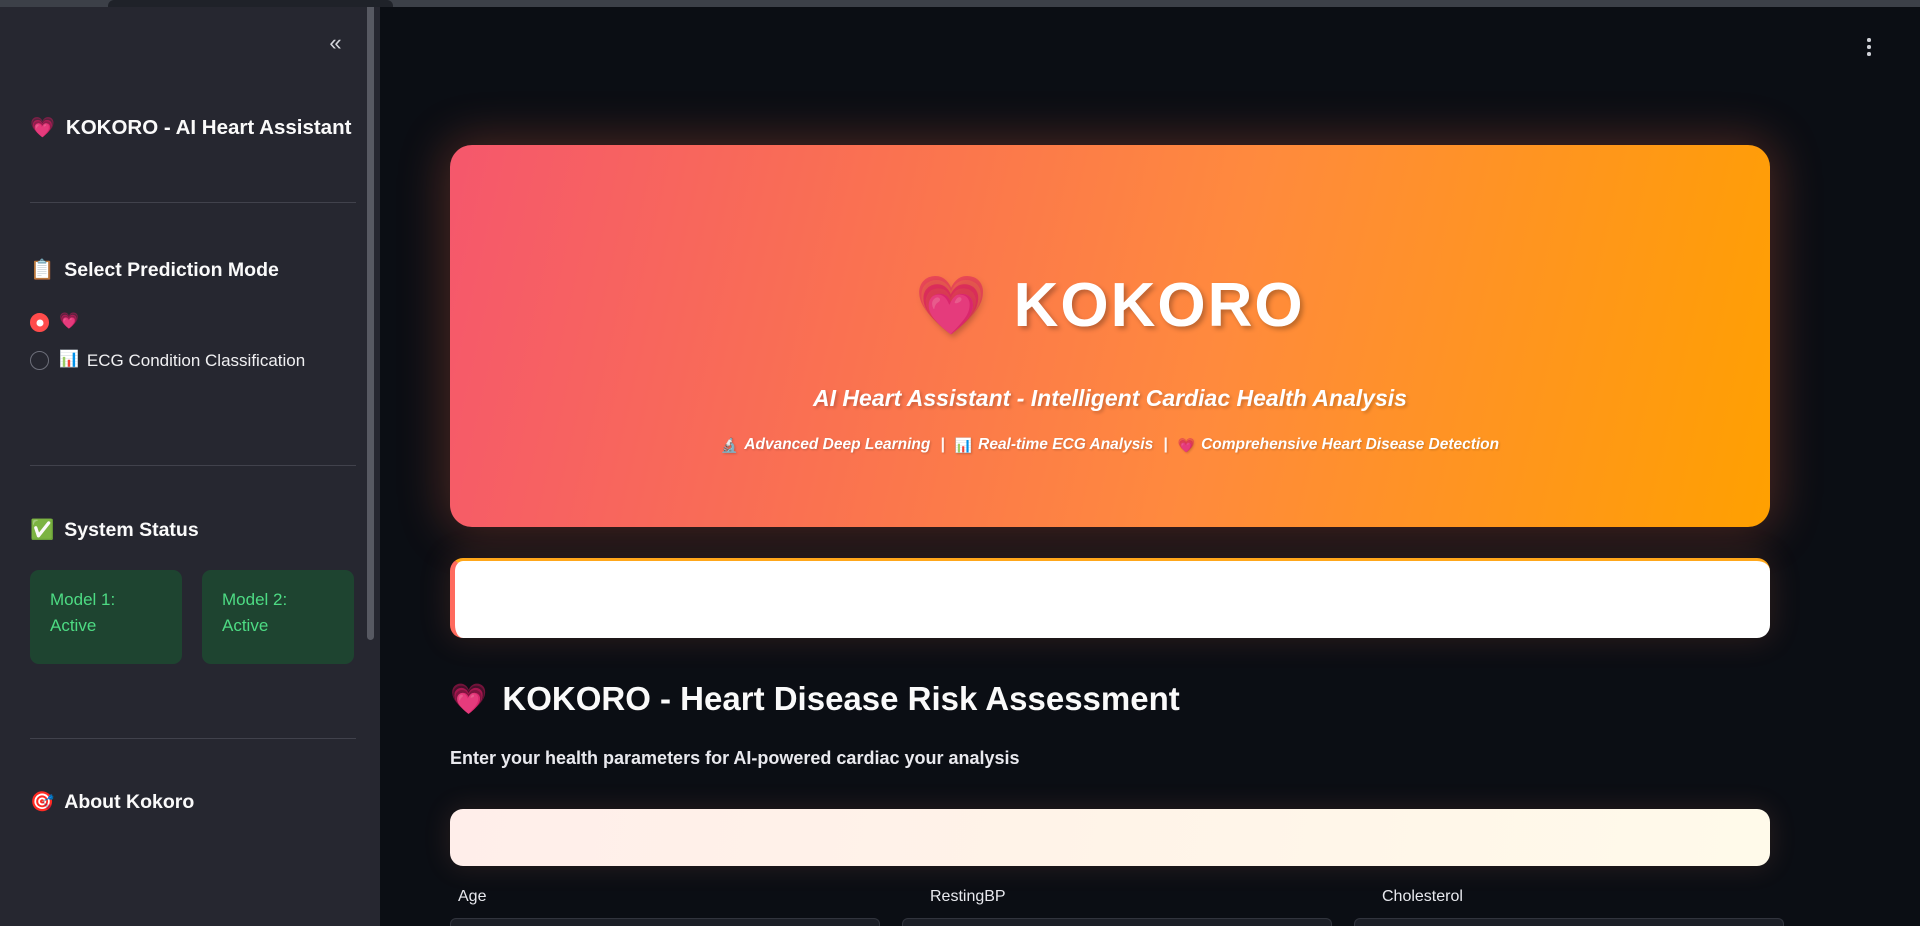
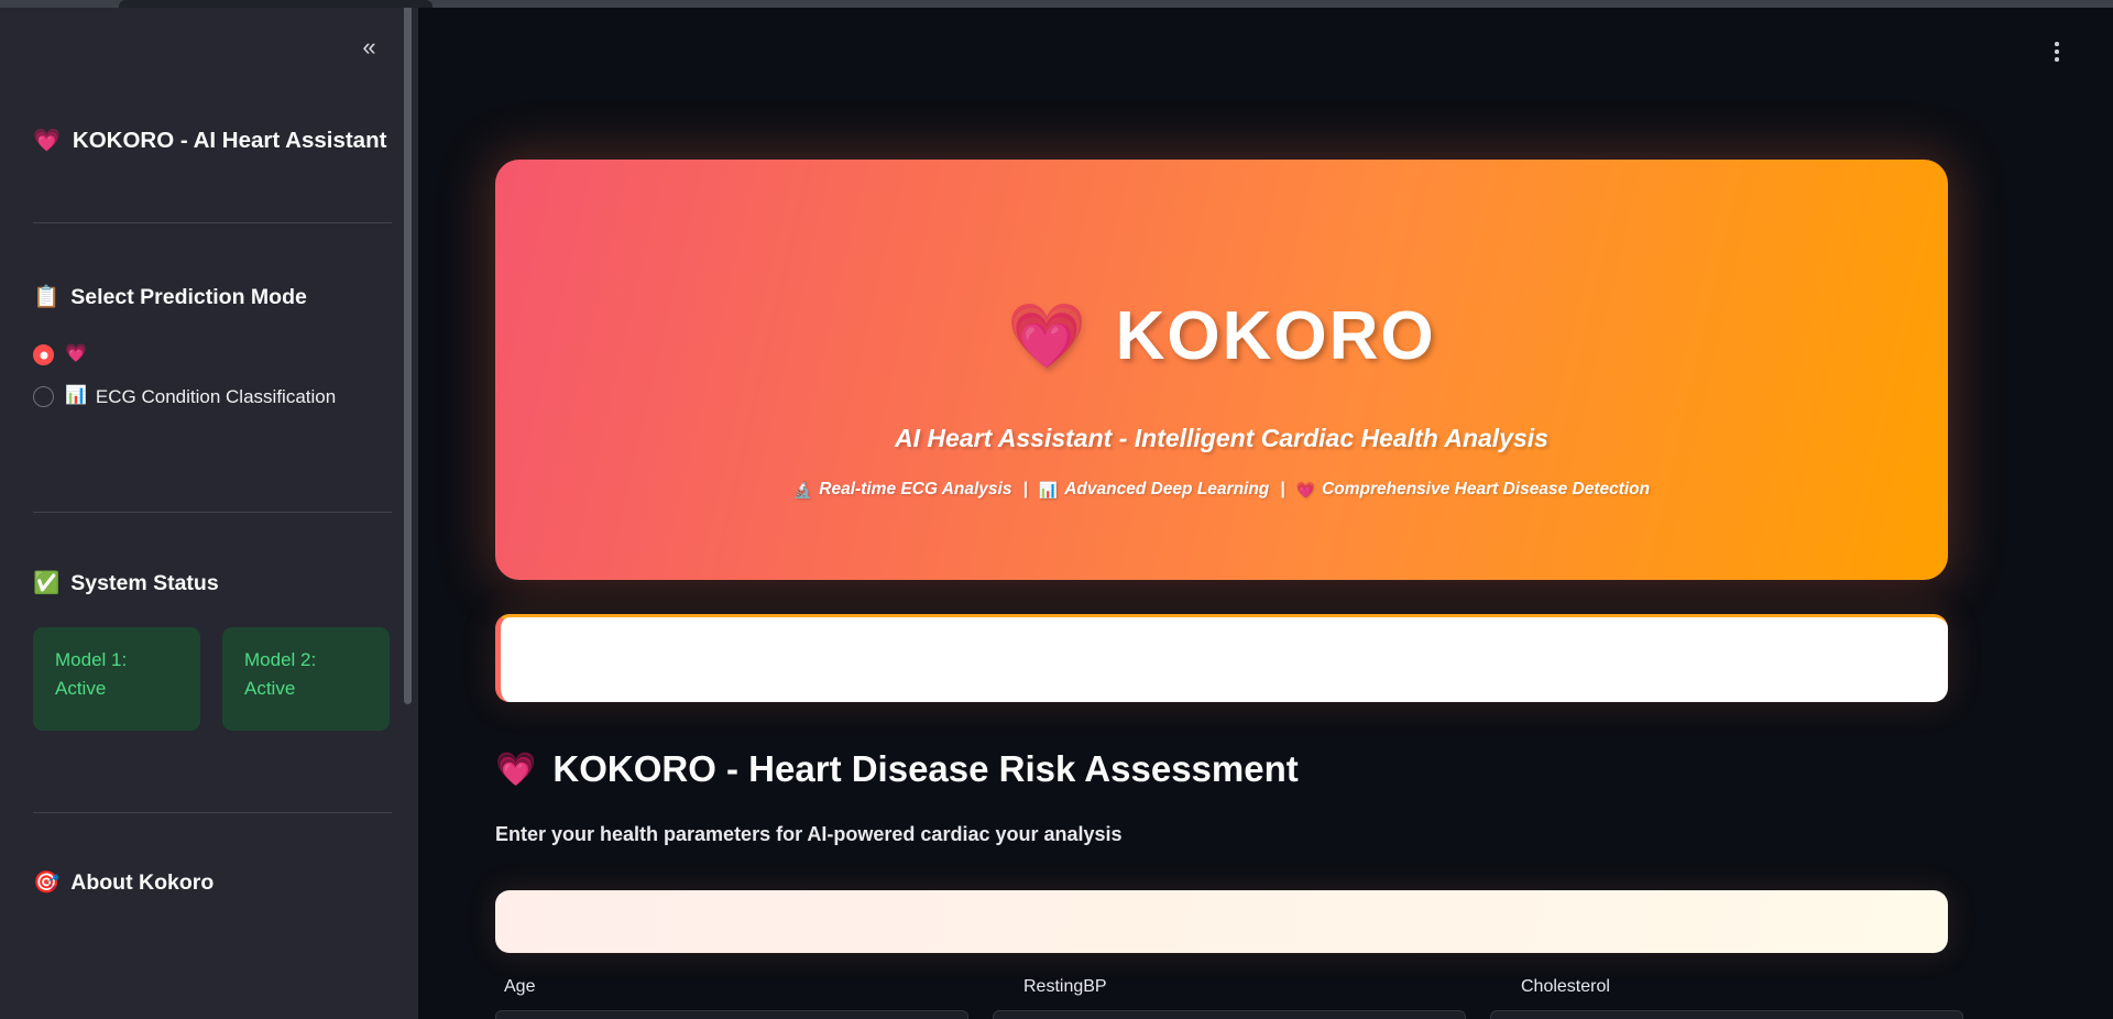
  «
  💗
  KOKORO - AI Heart Assistant
  📋
  Select Prediction Mode
  💗
  📊
  ECG Condition Classification
  ✅
  System Status
  Model 1:
  Active
  Model 2:
  Active
  🎯
  About Kokoro
  💗
  KOKORO
  AI Heart Assistant - Intelligent Cardiac Health Analysis
  🔬
- Advanced Deep Learning
+ Real-time ECG Analysis
  |
  📊
- Real-time ECG Analysis
+ Advanced Deep Learning
  |
  💗
  Comprehensive Heart Disease Detection
  💗
  KOKORO - Heart Disease Risk Assessment
  Enter your health parameters for AI-powered cardiac your analysis
  Age
  RestingBP
  Cholesterol
